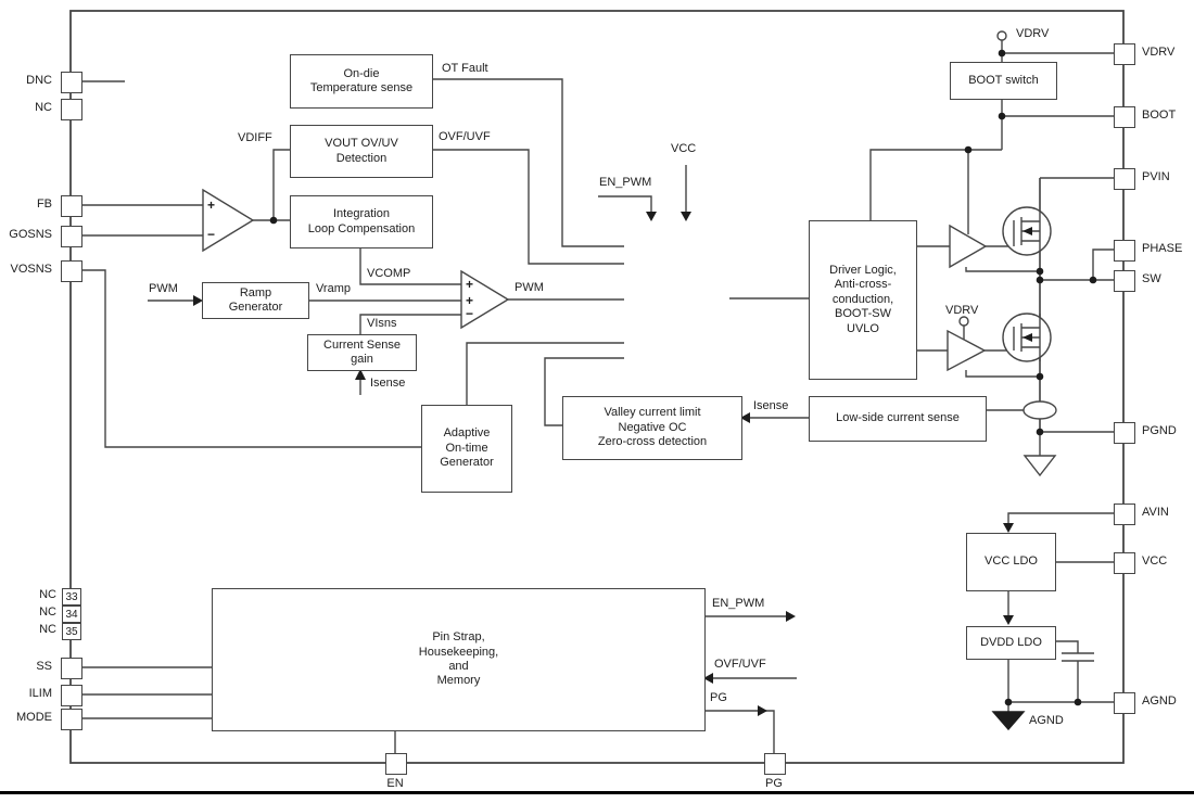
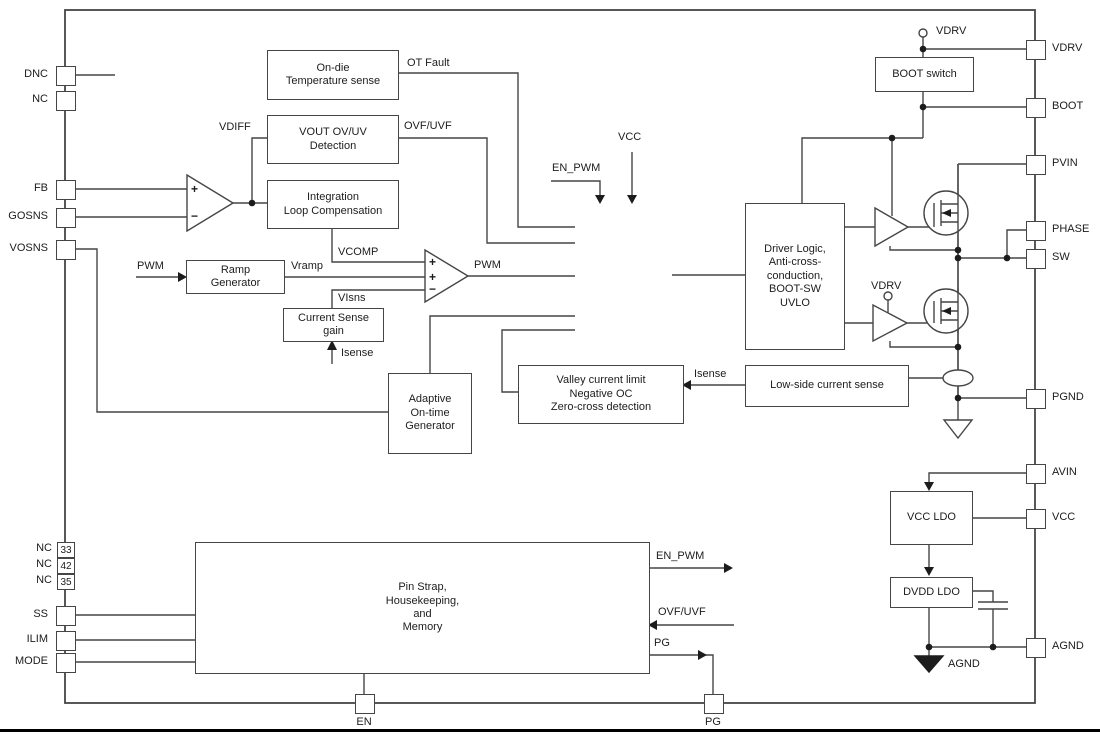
  On-die
  Temperature sense
  VOUT OV/UV
  Detection
  Integration
  Loop Compensation
  Ramp
  Generator
  Current Sense
  gain
  Adaptive
  On-time
  Generator
  Valley current limit
  Negative OC
  Zero-cross detection
  Low-side current sense
  Driver Logic,
  Anti-cross-
  conduction,
  BOOT-SW
  UVLO
  BOOT switch
  Pin Strap,
  Housekeeping,
  and
  Memory
  VCC LDO
  DVDD LDO
  33
- 34
+ 42
  35
  DNC
  NC
  FB
  GOSNS
  VOSNS
  NC
  NC
  NC
  SS
  ILIM
  MODE
  VDRV
  BOOT
  PVIN
  PHASE
  SW
  PGND
  AVIN
  VCC
  AGND
  EN
  PG
  OT Fault
  OVF/UVF
  VDIFF
  VCOMP
  Vramp
  PWM
  PWM
  VIsns
  Isense
  Isense
  EN_PWM
  VCC
  VDRV
  VDRV
  EN_PWM
  OVF/UVF
  PG
  AGND
  +
  −
  +
  +
  −
